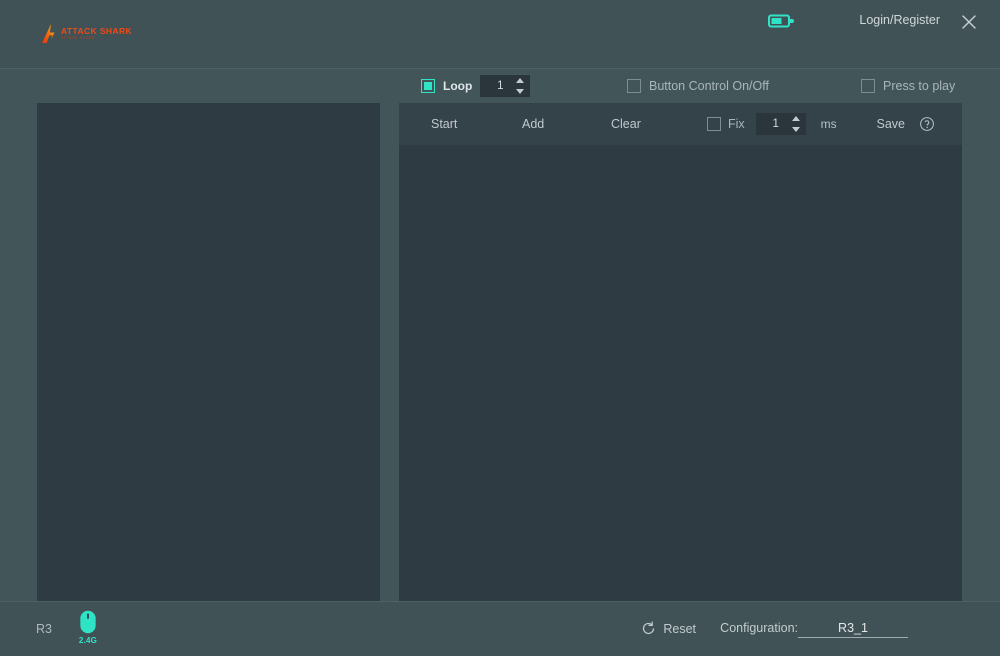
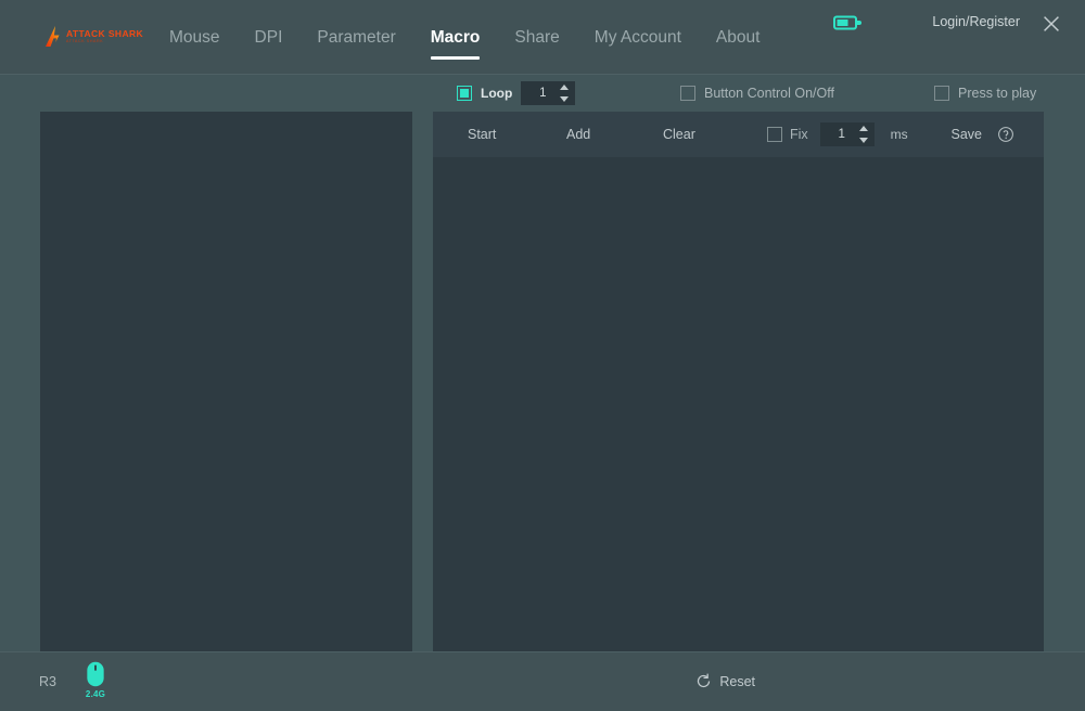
  ATTACK SHARK
+ Mouse
+ DPI
+ Parameter
+ Macro
+ Share
+ My Account
+ About
  Login/Register
  Loop
  1
  Button Control On/Off
  Press to play
  Start
  Add
  Clear
  Fix
  1
  ms
  Save
  R3
  2.4G
  Reset
- Configuration:
- R3_1
